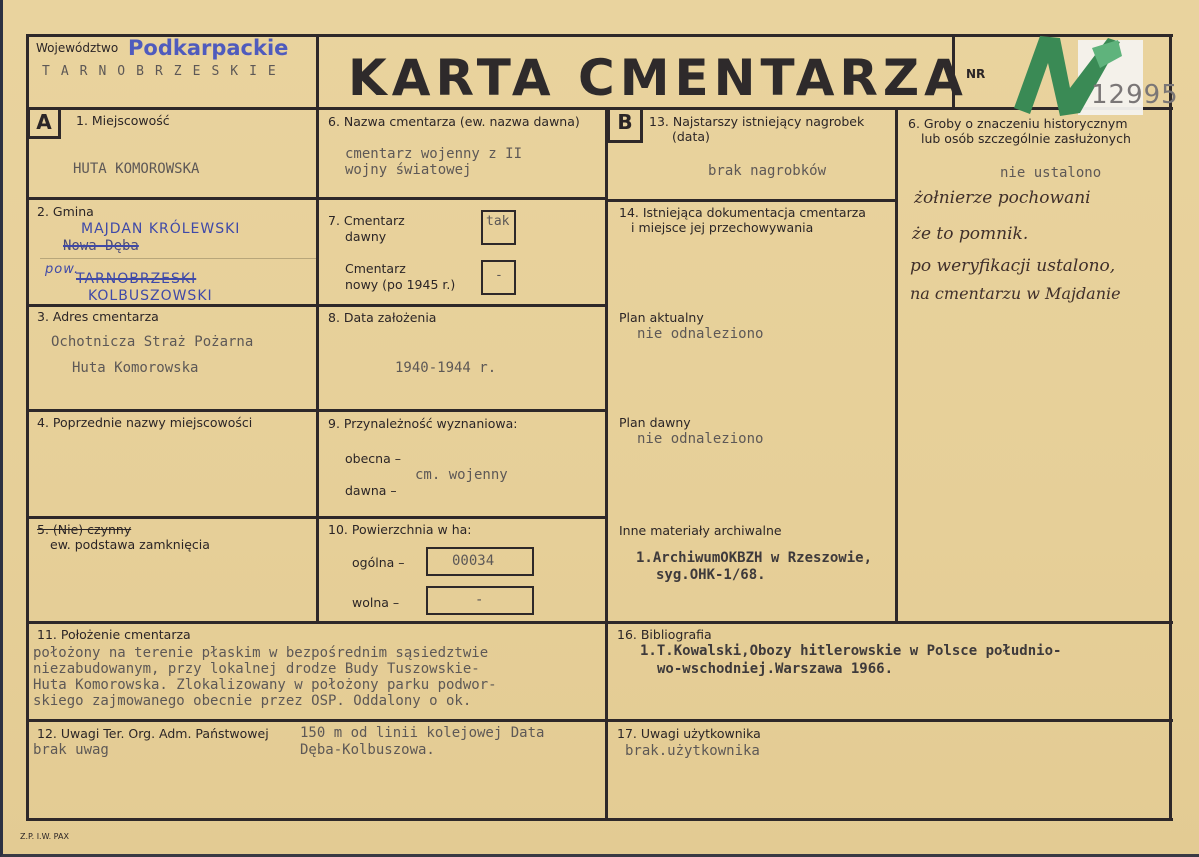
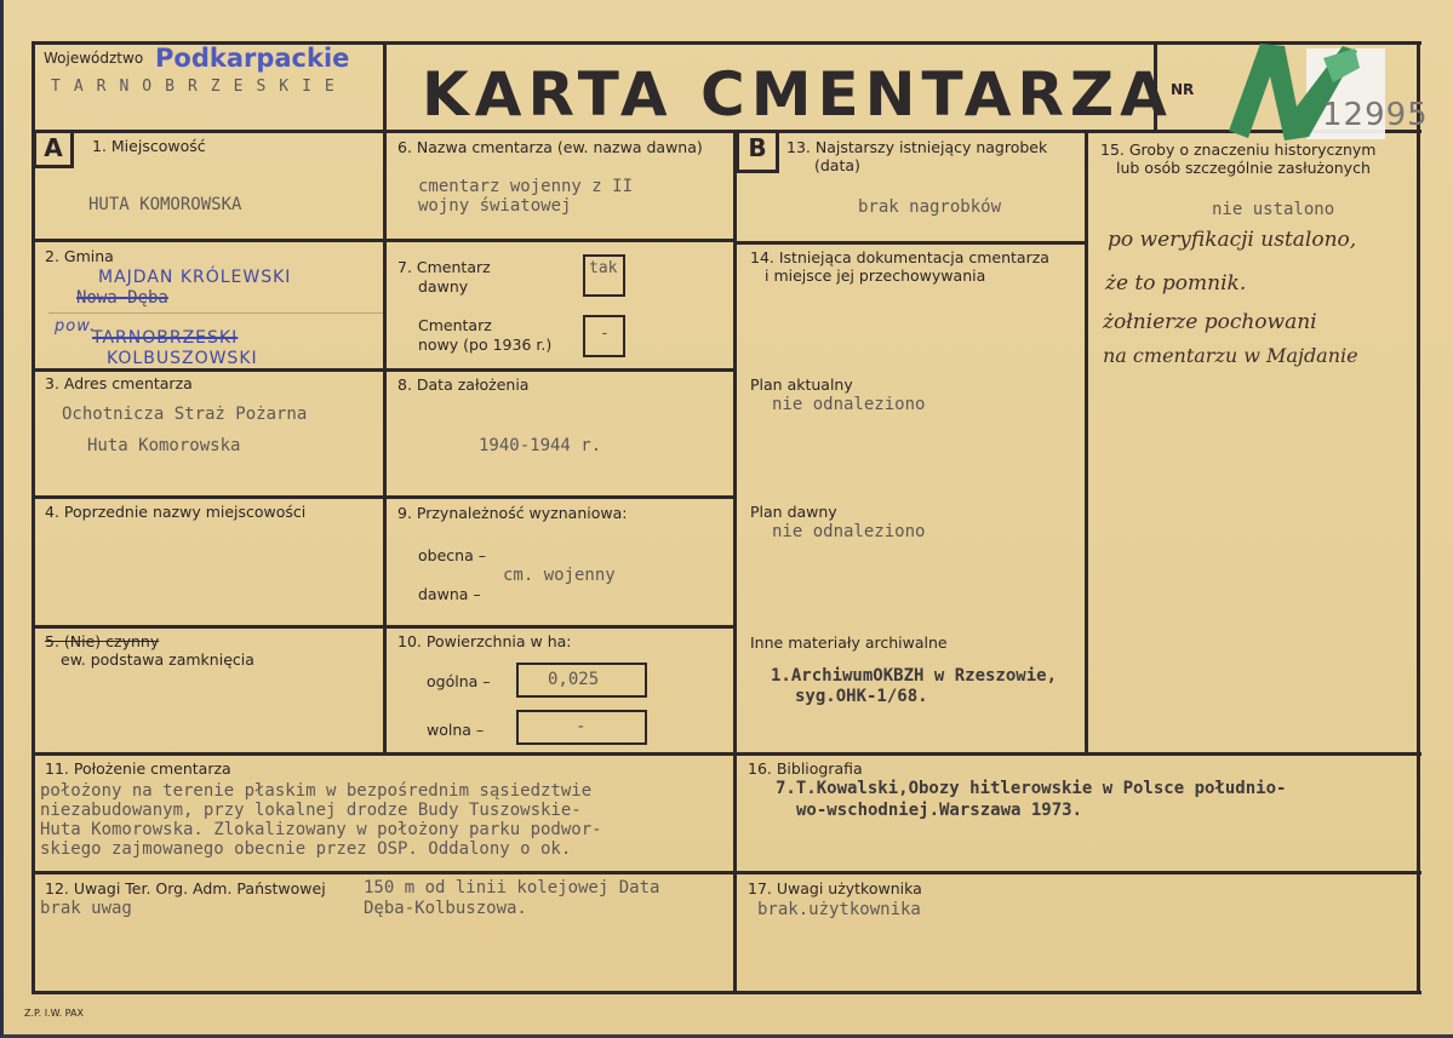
  Województwo
  Podkarpackie
  TARNOBRZESKIE
  KARTA CMENTARZA
  NR
  12995
  A
  1. Miejscowość
  HUTA KOMOROWSKA
  2. Gmina
  MAJDAN KRÓLEWSKI
  Nowa Dęba
  pow.
  TARNOBRZESKI
  KOLBUSZOWSKI
  3. Adres cmentarza
  Ochotnicza Straż Pożarna
  Huta Komorowska
  4. Poprzednie nazwy miejscowości
  5. (Nie) czynny
  ew. podstawa zamknięcia
  6. Nazwa cmentarza (ew. nazwa dawna)
  cmentarz wojenny z II
  wojny światowej
  7. Cmentarz
  dawny
  tak
  Cmentarz
- nowy (po 1945 r.)
+ nowy (po 1936 r.)
  -
  8. Data założenia
  1940-1944 r.
  9. Przynależność wyznaniowa:
  obecna –
  cm. wojenny
  dawna –
  10. Powierzchnia w ha:
  ogólna –
- 00034
+ 0,025
  wolna –
  -
  11. Położenie cmentarza
  położony na terenie płaskim w bezpośrednim sąsiedztwie
  niezabudowanym, przy lokalnej drodze Budy Tuszowskie-
  Huta Komorowska. Zlokalizowany w położony parku podwor-
  skiego zajmowanego obecnie przez OSP. Oddalony o ok.
  12. Uwagi Ter. Org. Adm. Państwowej
  150 m od linii kolejowej Data
  brak uwag
  Dęba-Kolbuszowa.
  B
  13. Najstarszy istniejący nagrobek
  (data)
  brak nagrobków
  14. Istniejąca dokumentacja cmentarza
  i miejsce jej przechowywania
  Plan aktualny
  nie odnaleziono
  Plan dawny
  nie odnaleziono
  Inne materiały archiwalne
  1.ArchiwumOKBZH w Rzeszowie,
  syg.OHK-1/68.
- 6. Groby o znaczeniu historycznym
+ 15. Groby o znaczeniu historycznym
  lub osób szczególnie zasłużonych
  nie ustalono
- żołnierze pochowani
+ po weryfikacji ustalono,
  że to pomnik.
- po weryfikacji ustalono,
+ żołnierze pochowani
  na cmentarzu w Majdanie
  16. Bibliografia
- 1.T.Kowalski,Obozy hitlerowskie w Polsce południo-
+ 7.T.Kowalski,Obozy hitlerowskie w Polsce południo-
- wo-wschodniej.Warszawa 1966.
+ wo-wschodniej.Warszawa 1973.
  17. Uwagi użytkownika
  brak.użytkownika
  Z.P. I.W. PAX
